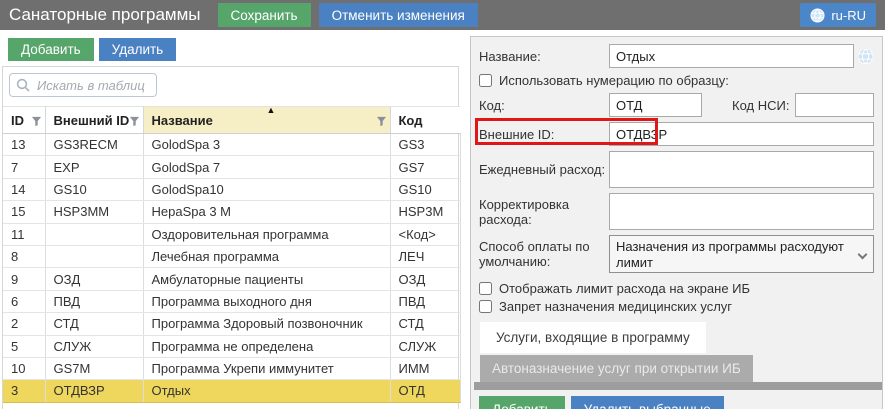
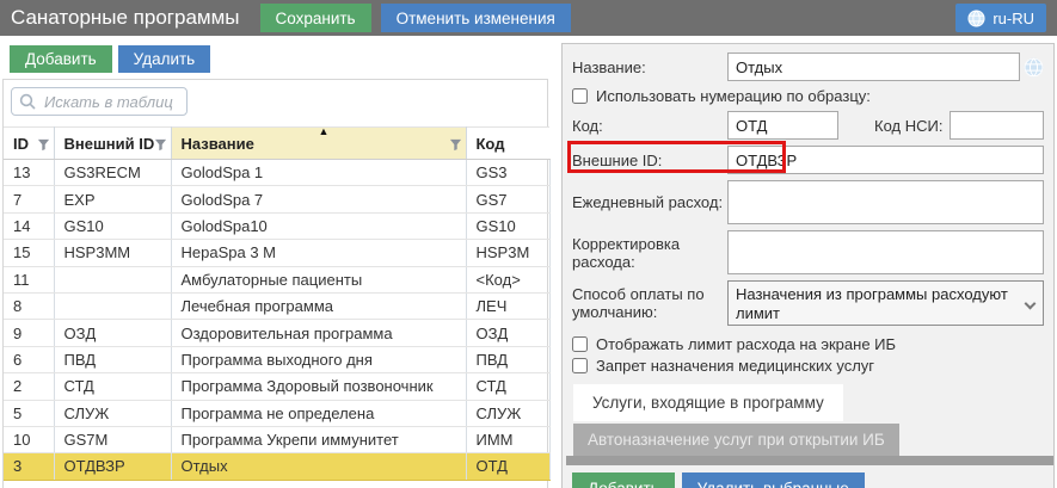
  Санаторные программы
  Сохранить
  Отменить изменения
  ru-RU
  Добавить
  Удалить
  Искать в таблиц
  ID	Внешний ID	▲ Название	Код
- 13	GS3RECM	GolodSpa 3	GS3
+ 13	GS3RECM	GolodSpa 1	GS3
  7	EXP	GolodSpa 7	GS7
  14	GS10	GolodSpa10	GS10
  15	HSP3MM	HepaSpa 3 M	HSP3M
- 11		Оздоровительная программа	<Код>
+ 11		Амбулаторные пациенты	<Код>
  8		Лечебная программа	ЛЕЧ
- 9	ОЗД	Амбулаторные пациенты	ОЗД
+ 9	ОЗД	Оздоровительная программа	ОЗД
  6	ПВД	Программа выходного дня	ПВД
  2	СТД	Программа Здоровый позвоночник	СТД
  5	СЛУЖ	Программа не определена	СЛУЖ
  10	GS7M	Программа Укрепи иммунитет	ИММ
  3	ОТДВЗР	Отдых	ОТД
  Название:
  Отдых
  Использовать нумерацию по образцу:
  Код:
  ОТД
  Код НСИ:
  Внешние ID:
  ОТДВЗР
  Ежедневный расход:
  Корректировка расхода:
  Способ оплаты по умолчанию:
  Назначения из программы расходуют лимит
  Отображать лимит расхода на экране ИБ
  Запрет назначения медицинских услуг
  Услуги, входящие в программу
  Автоназначение услуг при открытии ИБ
